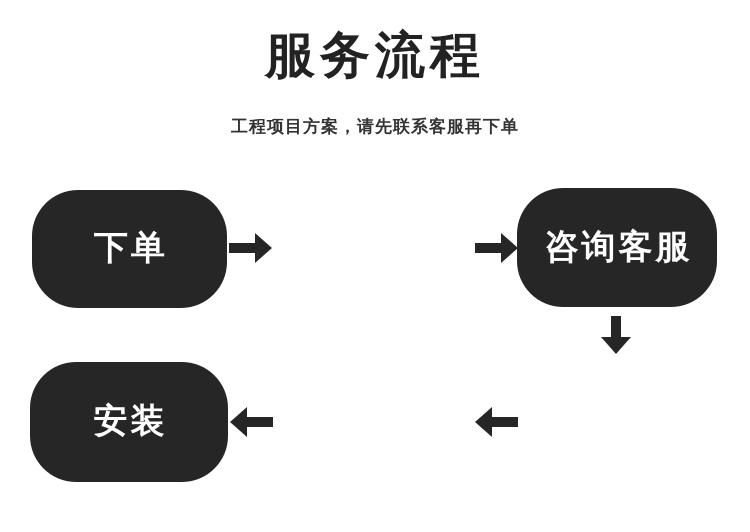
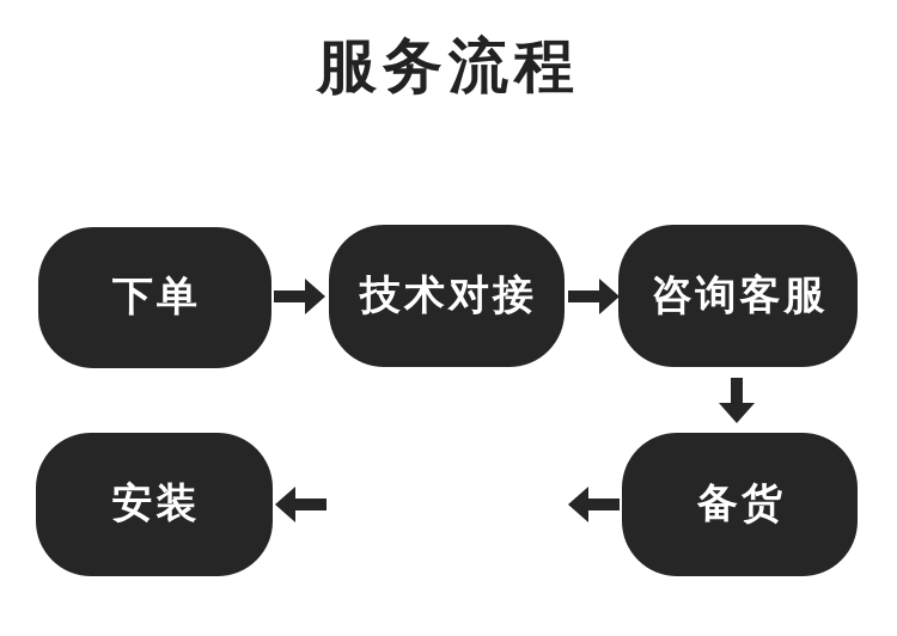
  服务流程
- 工程项目方案，请先联系客服再下单
  下单
+ 技术对接
  咨询客服
  安装
+ 备货
